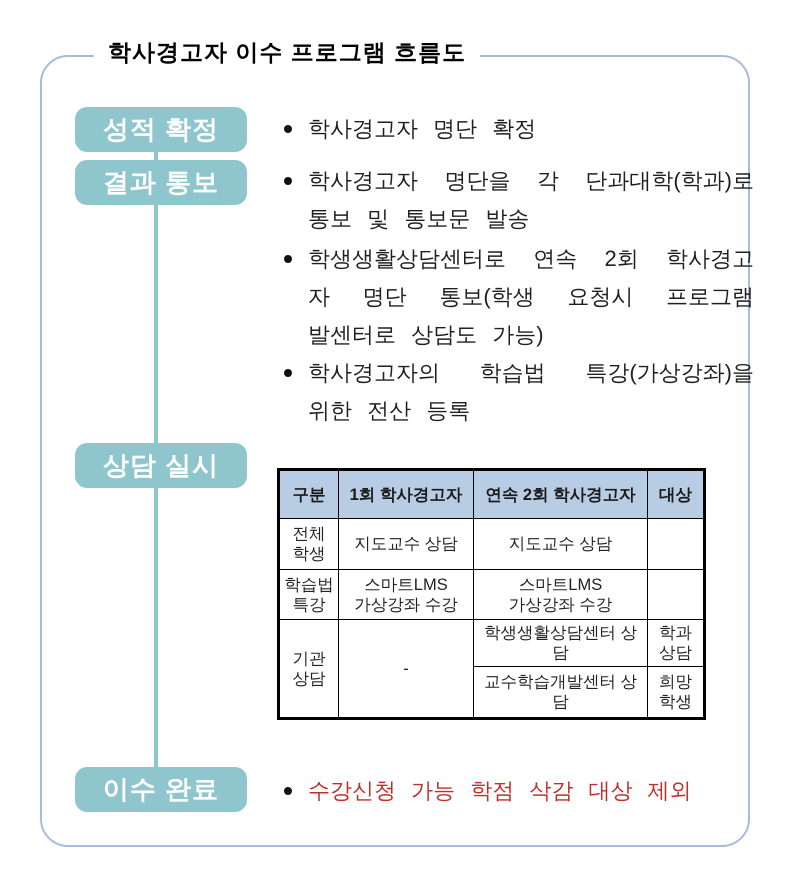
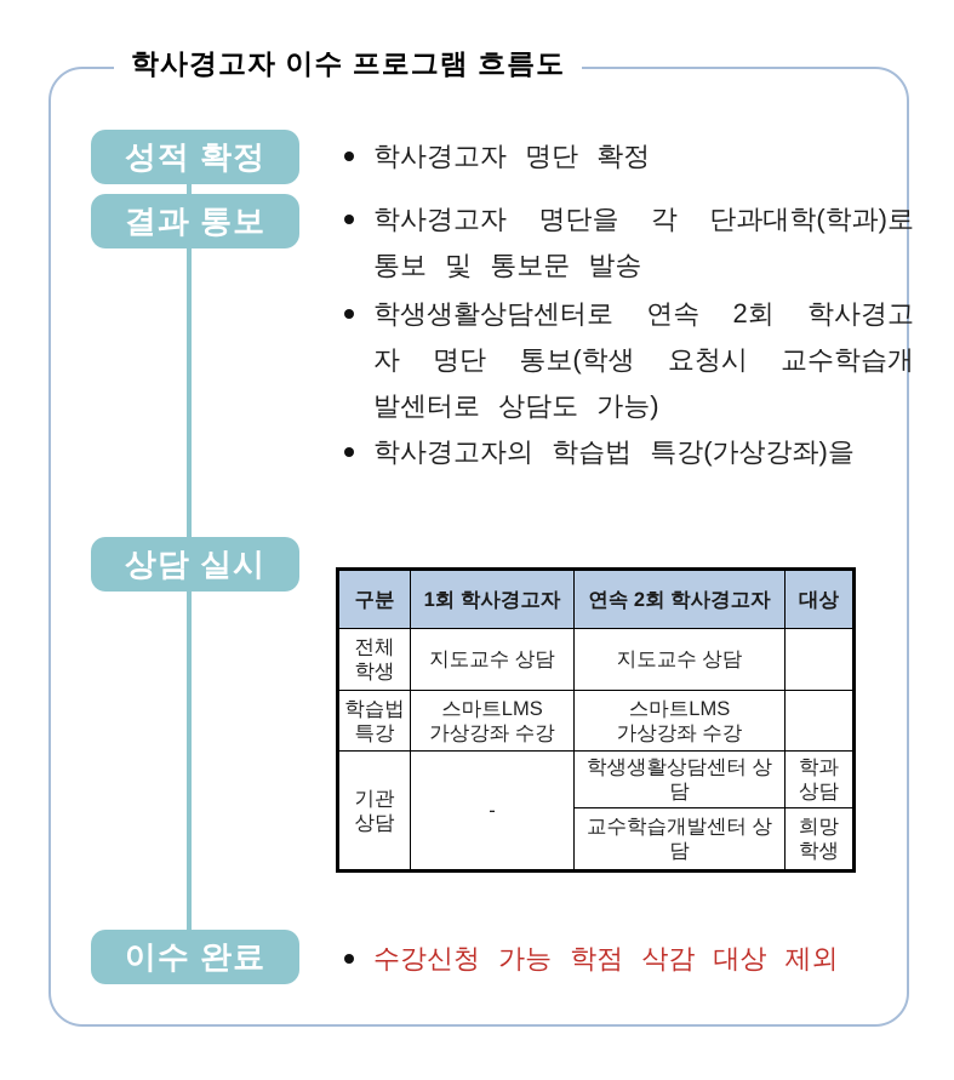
  학사경고자 이수 프로그램 흐름도
  성적 확정
  결과 통보
  상담 실시
  이수 완료
  학사경고자 명단 확정
  학사경고자 명단을 각 단과대학(학과)로
  통보 및 통보문 발송
  학생생활상담센터로 연속 2회 학사경고
- 자 명단 통보(학생 요청시 프로그램
+ 자 명단 통보(학생 요청시 교수학습개
  발센터로 상담도 가능)
  학사경고자의 학습법 특강(가상강좌)을
- 위한 전산 등록
  수강신청 가능 학점 삭감 대상 제외
  구분	1회 학사경고자	연속 2회 학사경고자	대상
  전체 학생	지도교수 상담	지도교수 상담
  학습법 특강	스마트LMS 가상강좌 수강	스마트LMS 가상강좌 수강
  기관 상담	-	학생생활상담센터 상담	학과 상담
  교수학습개발센터 상담	희망 학생
